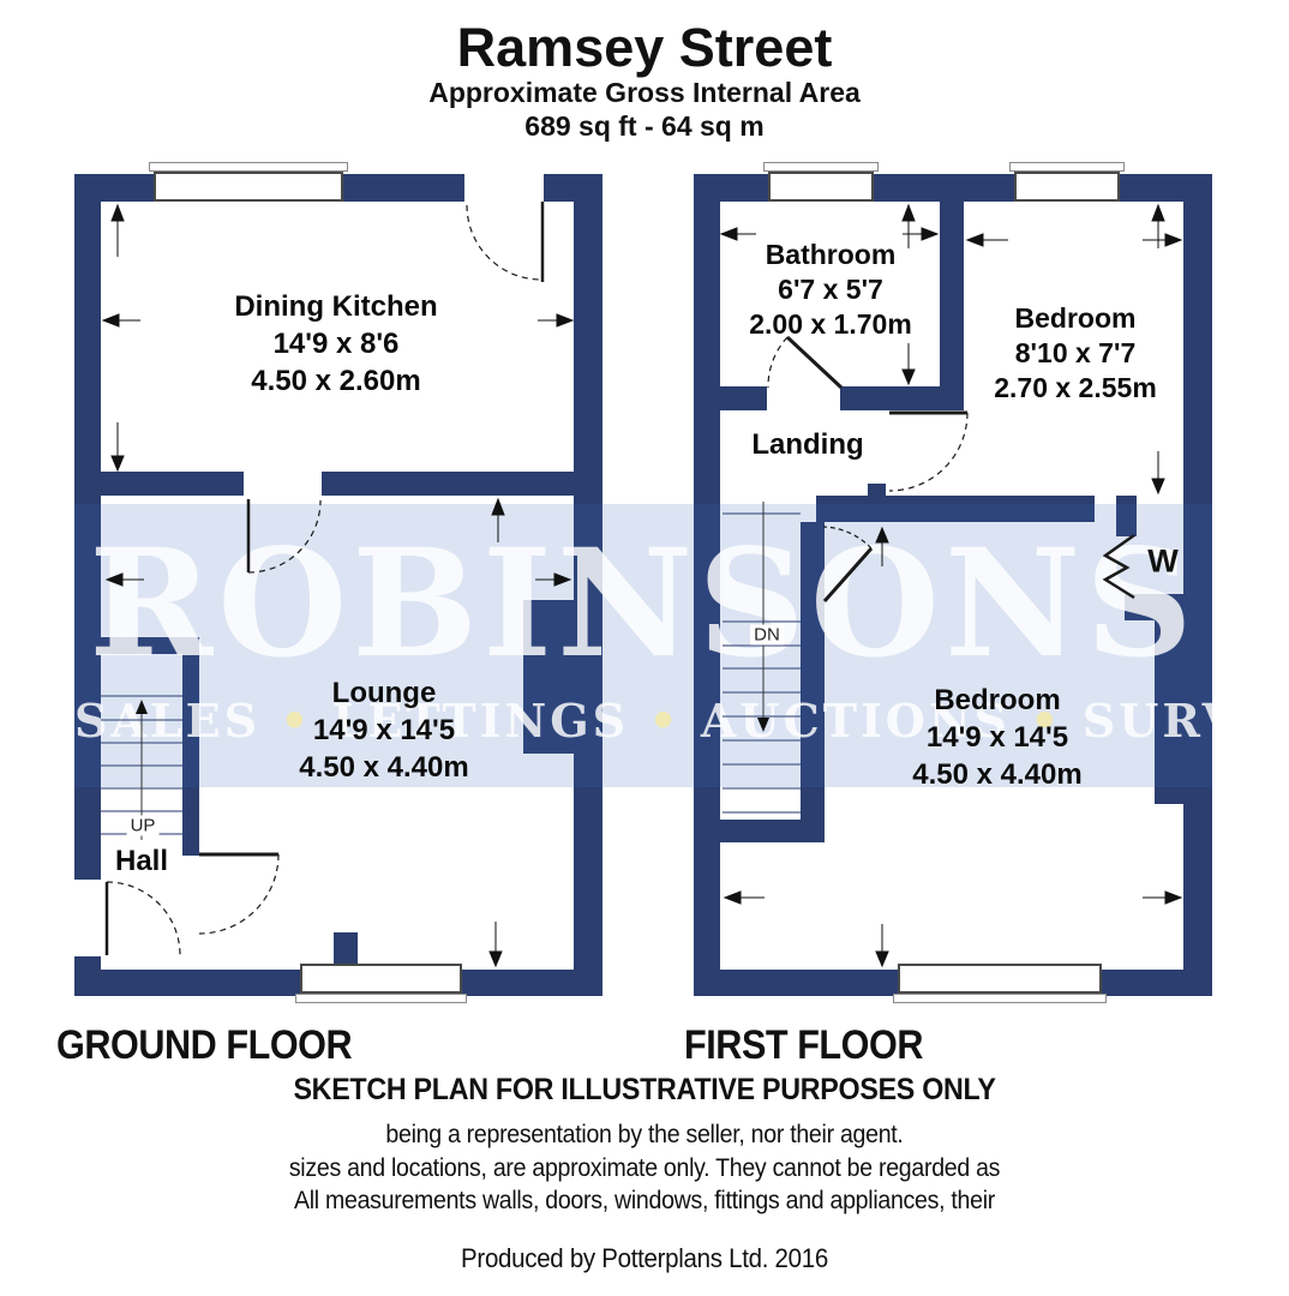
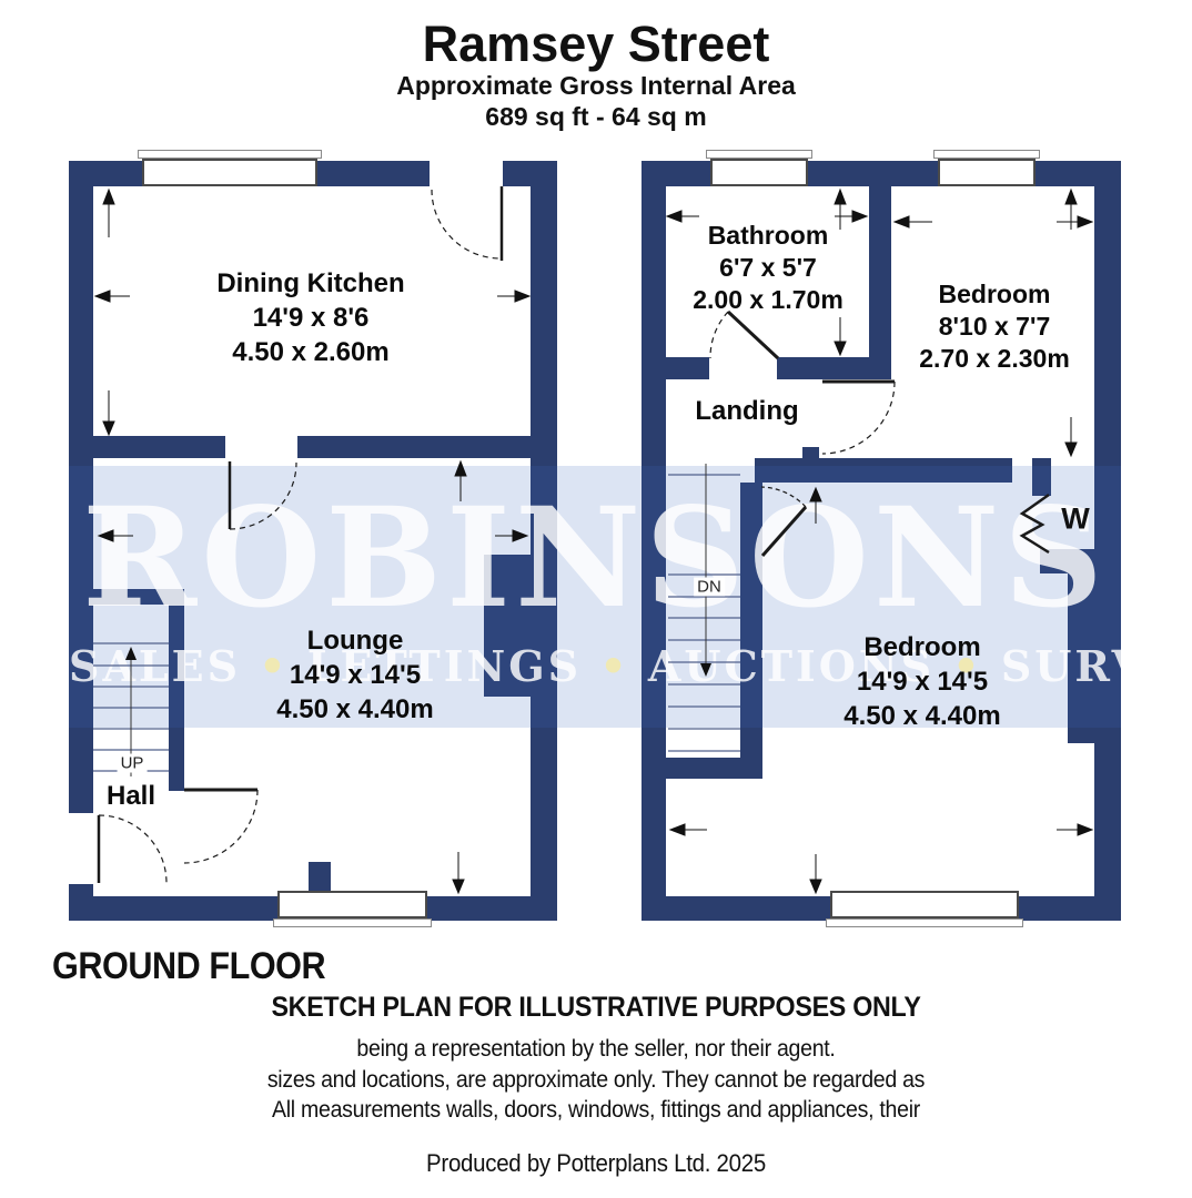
  Ramsey Street
  Approximate Gross Internal Area
  689 sq ft - 64 sq m
  ROBINSONS
  SES • LETTINGS • ACTIONS • SUR
  Dining Kitchen
  14'9 x 8'6
  4.50 x 2.60m
  Lounge
  14'9 x 14'5
  4.50 x 4.40m
  Hall
  Bathroom
  6'7 x 5'7
  2.00 x 1.70m
  Bedroom
  8'10 x 7'7
- 2.70 x 2.55m
+ 2.70 x 2.30m
  Landing
  Bedroom
  14'9 x 14'5
  4.50 x 4.40m
  W
  UP
  DN
  GROUND FLOOR
- FIRST FLOOR
  SKETCH PLAN FOR ILLUSTRATIVE PURPOSES ONLY
  being a representation by the seller, nor their agent.
  sizes and locations, are approximate only. They cannot be regarded as
  All measurements walls, doors, windows, fittings and appliances, their
- Produced by Potterplans Ltd. 2016
+ Produced by Potterplans Ltd. 2025
